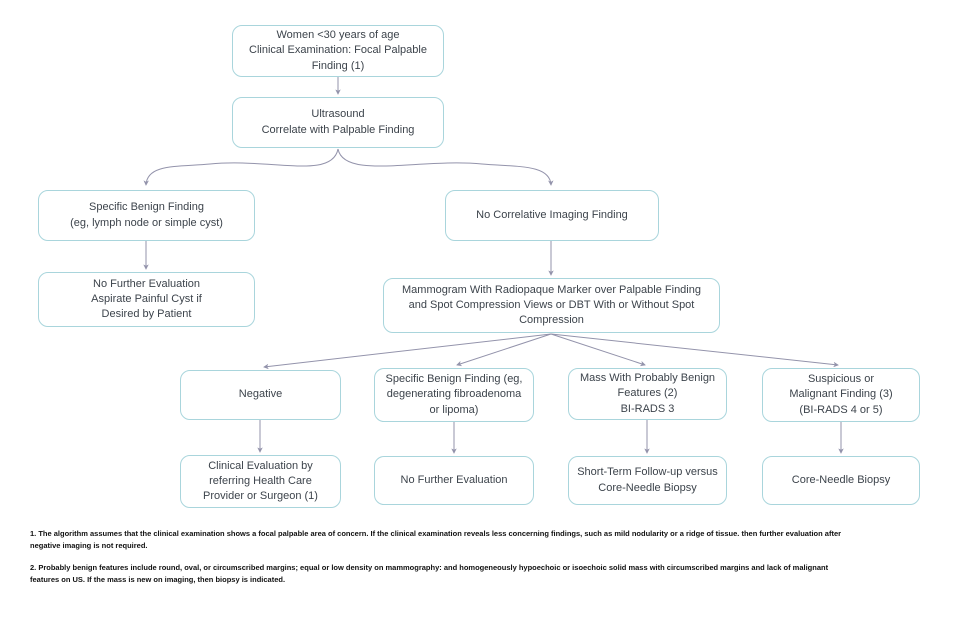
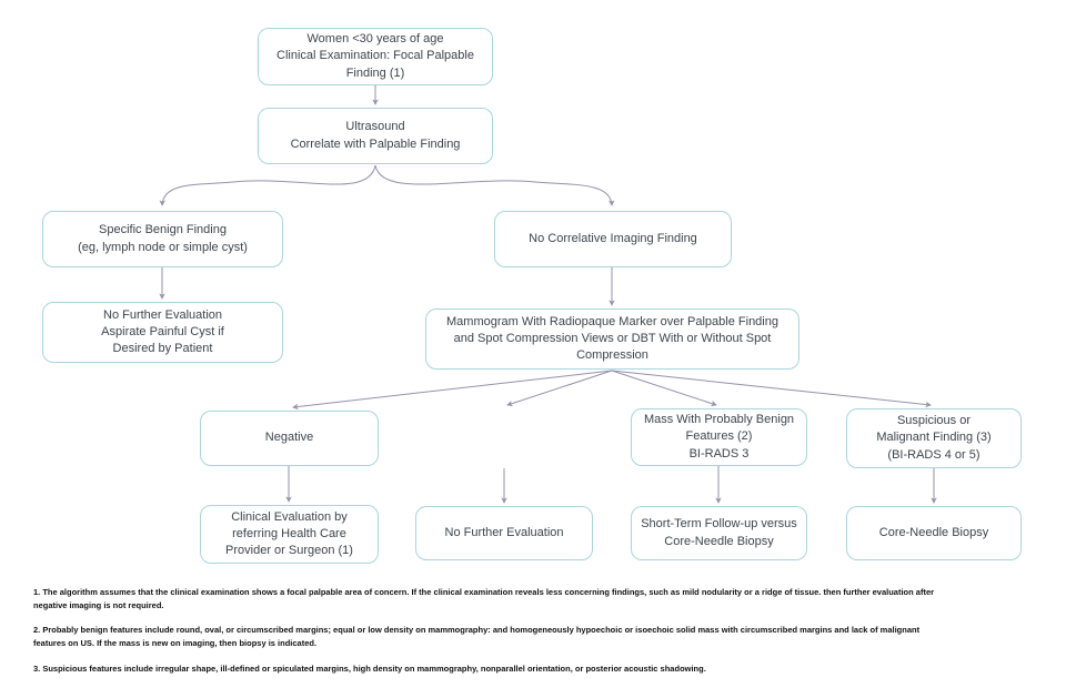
  Women <30 years of age
  Clinical Examination: Focal Palpable
  Finding (1)
  Ultrasound
  Correlate with Palpable Finding
  Specific Benign Finding
  (eg, lymph node or simple cyst)
  No Correlative Imaging Finding
  No Further Evaluation
  Aspirate Painful Cyst if
  Desired by Patient
  Mammogram With Radiopaque Marker over Palpable Finding
  and Spot Compression Views or DBT With or Without Spot
  Compression
  Negative
- Specific Benign Finding (eg,
- degenerating fibroadenoma
- or lipoma)
  Mass With Probably Benign
  Features (2)
  BI-RADS 3
  Suspicious or
  Malignant Finding (3)
  (BI-RADS 4 or 5)
  Clinical Evaluation by
  referring Health Care
  Provider or Surgeon (1)
  No Further Evaluation
  Short-Term Follow-up versus
  Core-Needle Biopsy
  Core-Needle Biopsy
  1. The algorithm assumes that the clinical examination shows a focal palpable area of concern. If the clinical examination reveals less concerning findings, such as mild nodularity or a ridge of tissue. then further evaluation after
  negative imaging is not required.
  2. Probably benign features include round, oval, or circumscribed margins; equal or low density on mammography: and homogeneously hypoechoic or isoechoic solid mass with circumscribed margins and lack of malignant
  features on US. If the mass is new on imaging, then biopsy is indicated.
+ 3. Suspicious features include irregular shape, ill-defined or spiculated margins, high density on mammography, nonparallel orientation, or posterior acoustic shadowing.
